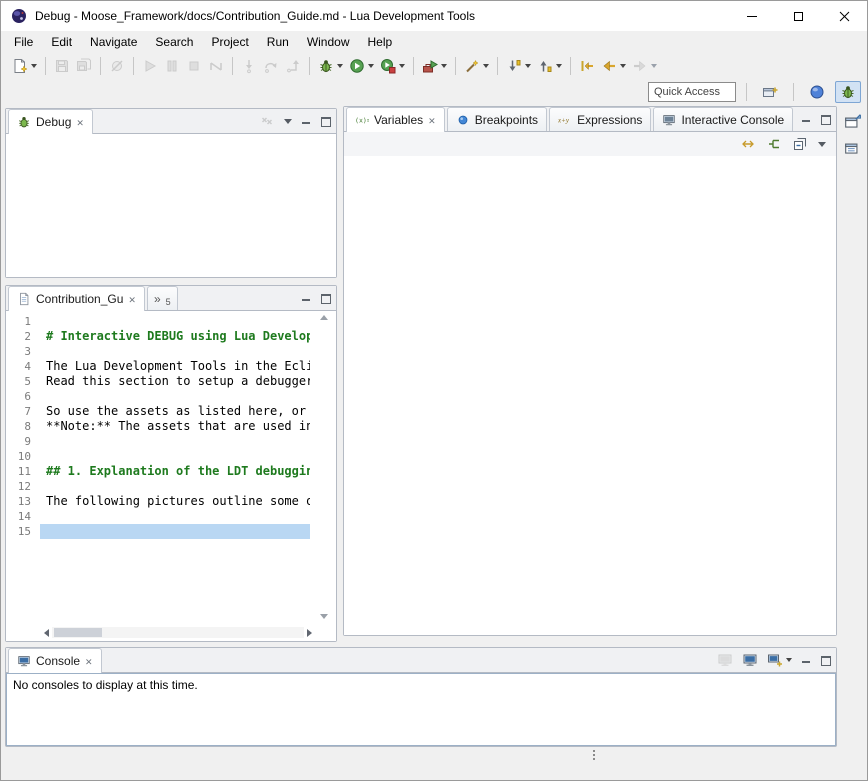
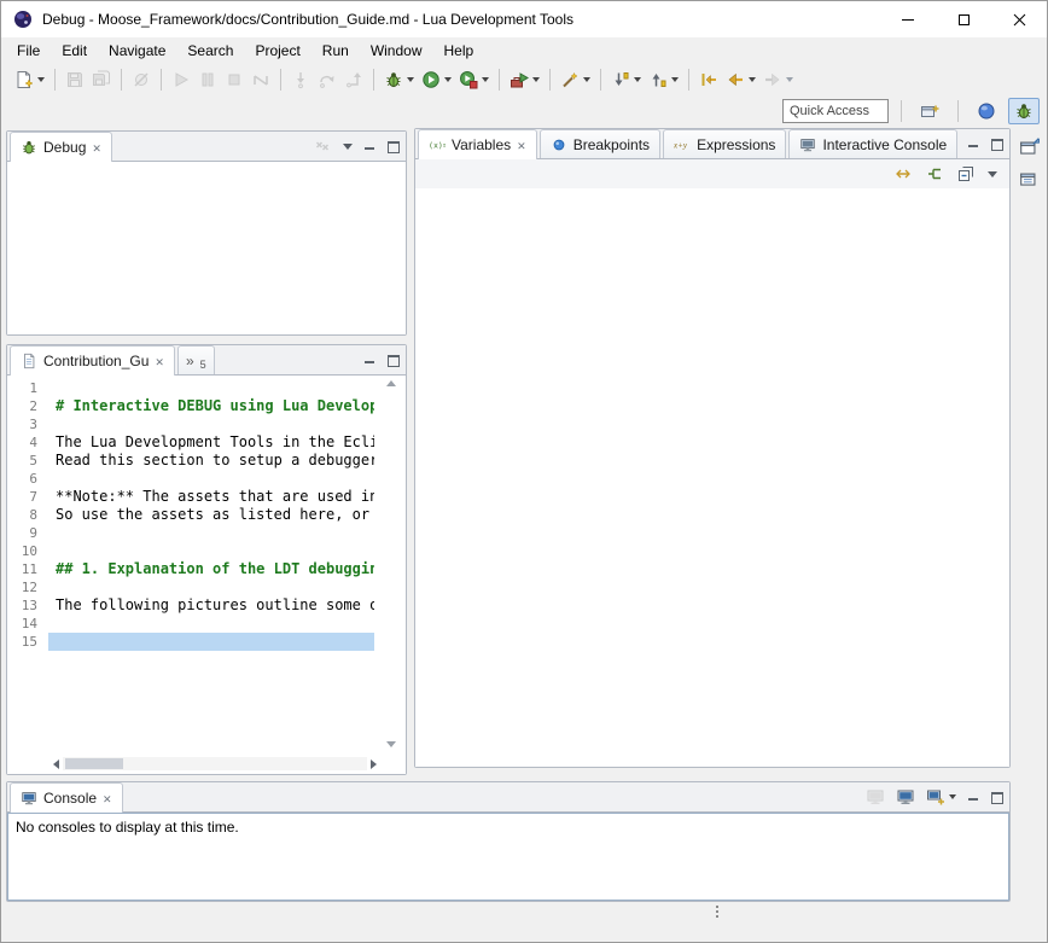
  Debug - Moose_Framework/docs/Contribution_Guide.md - Lua Development Tools
  File
  Edit
  Navigate
  Search
  Project
  Run
  Window
  Help
  Quick Access
  Debug
  Contribution_Gu
  »
  5
  1
  2
  # Interactive DEBUG using Lua Develop
  3
  4
  The Lua Development Tools in the Ecli
  5
  Read this section to setup a debugger
  6
  7
- So use the assets as listed here, or
+ **Note:** The assets that are used in
  8
- **Note:** The assets that are used in
+ So use the assets as listed here, or
  9
  10
  11
  ## 1. Explanation of the LDT debuggin
  12
  13
  The following pictures outline some o
  14
  15
  (x)=
  Variables
  Breakpoints
  x+y
  Expressions
  Interactive Console
  Console
  No consoles to display at this time.
